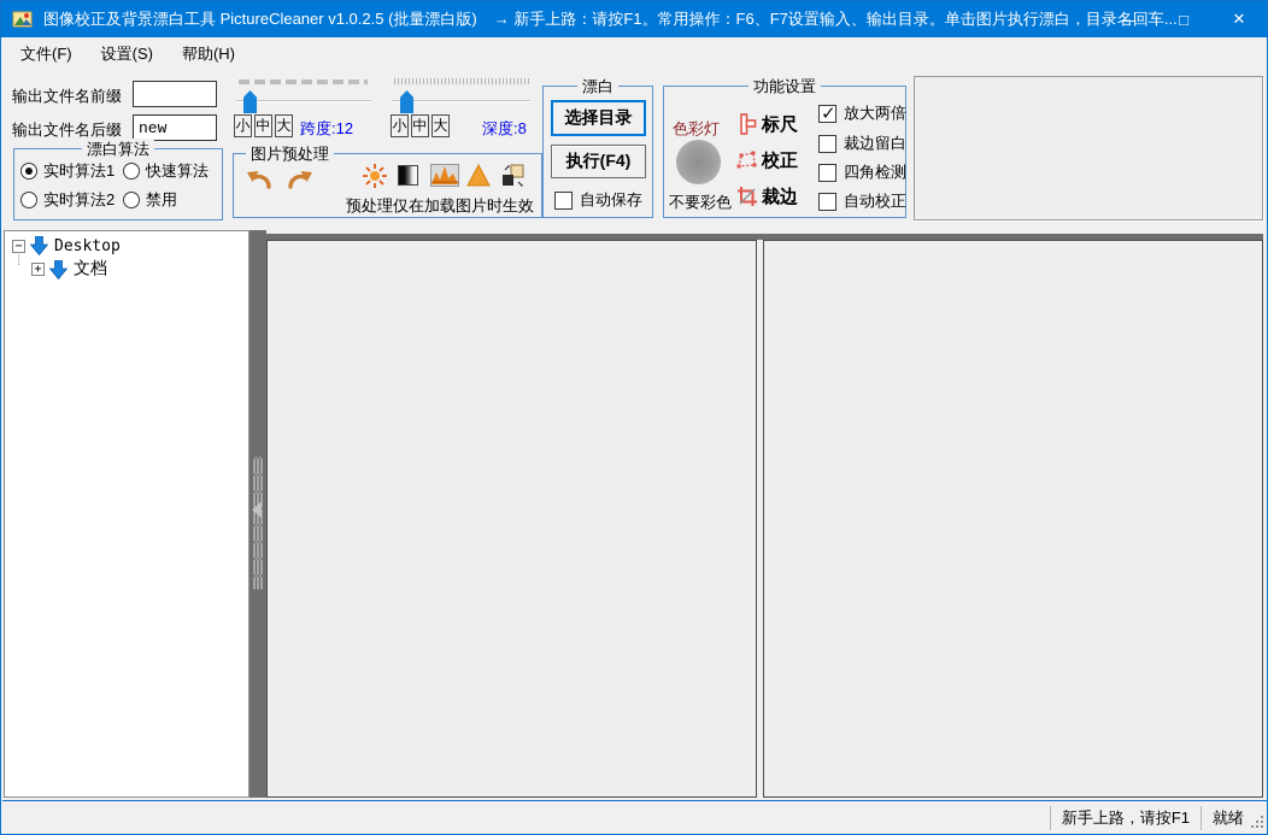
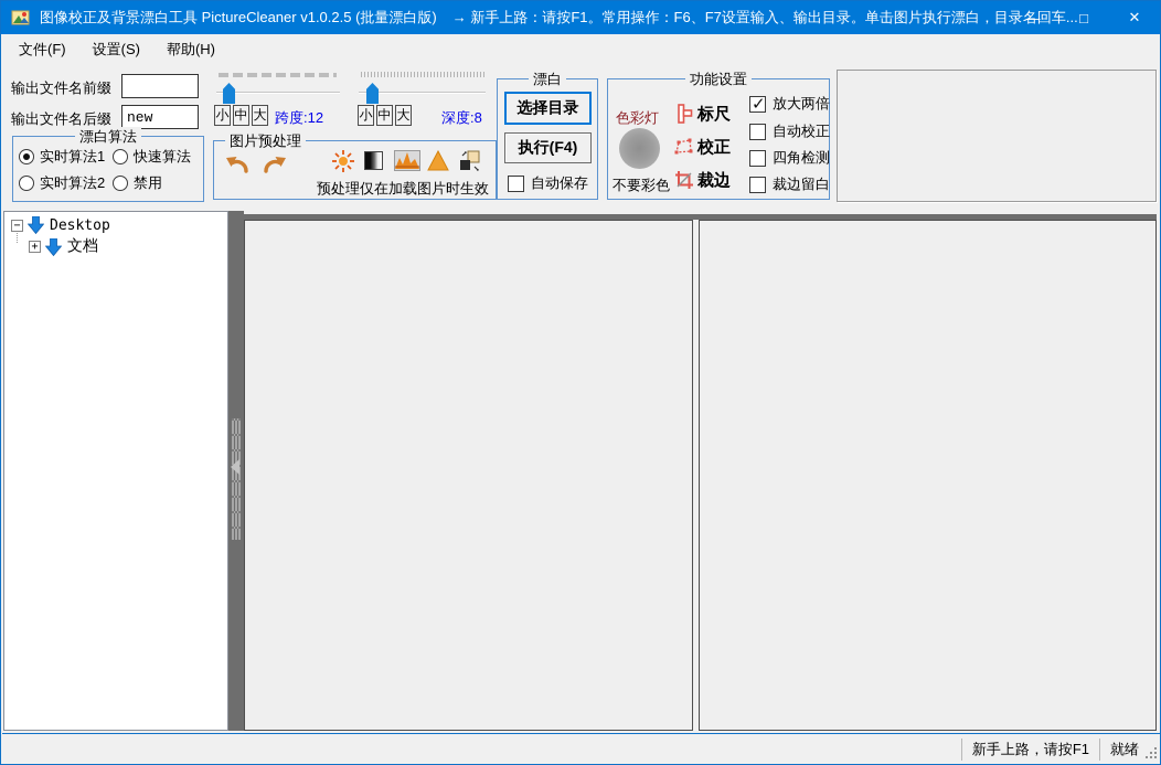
  图像校正及背景漂白工具 PictureCleaner v1.0.2.5 (批量漂白版)
  → 新手上路：请按F1。常用操作：F6、F7设置输入、输出目录。单击图片执行漂白，目录名回车...
  —
  □
  ✕
  文件(F)
  设置(S)
  帮助(H)
  输出文件名前缀
  输出文件名后缀
  new
  漂白算法
  实时算法1
  快速算法
  实时算法2
  禁用
  小
  中
  大
  跨度:12
  小
  中
  大
  深度:8
  图片预处理
  预处理仅在加载图片时生效
  漂白
  选择目录
  执行(F4)
  自动保存
  功能设置
  色彩灯
  不要彩色
  标尺
  校正
  裁边
  放大两倍
- 裁边留白
+ 自动校正
  四角检测
- 自动校正
+ 裁边留白
  −
  Desktop
  +
  文档
  新手上路，请按F1
  就绪
